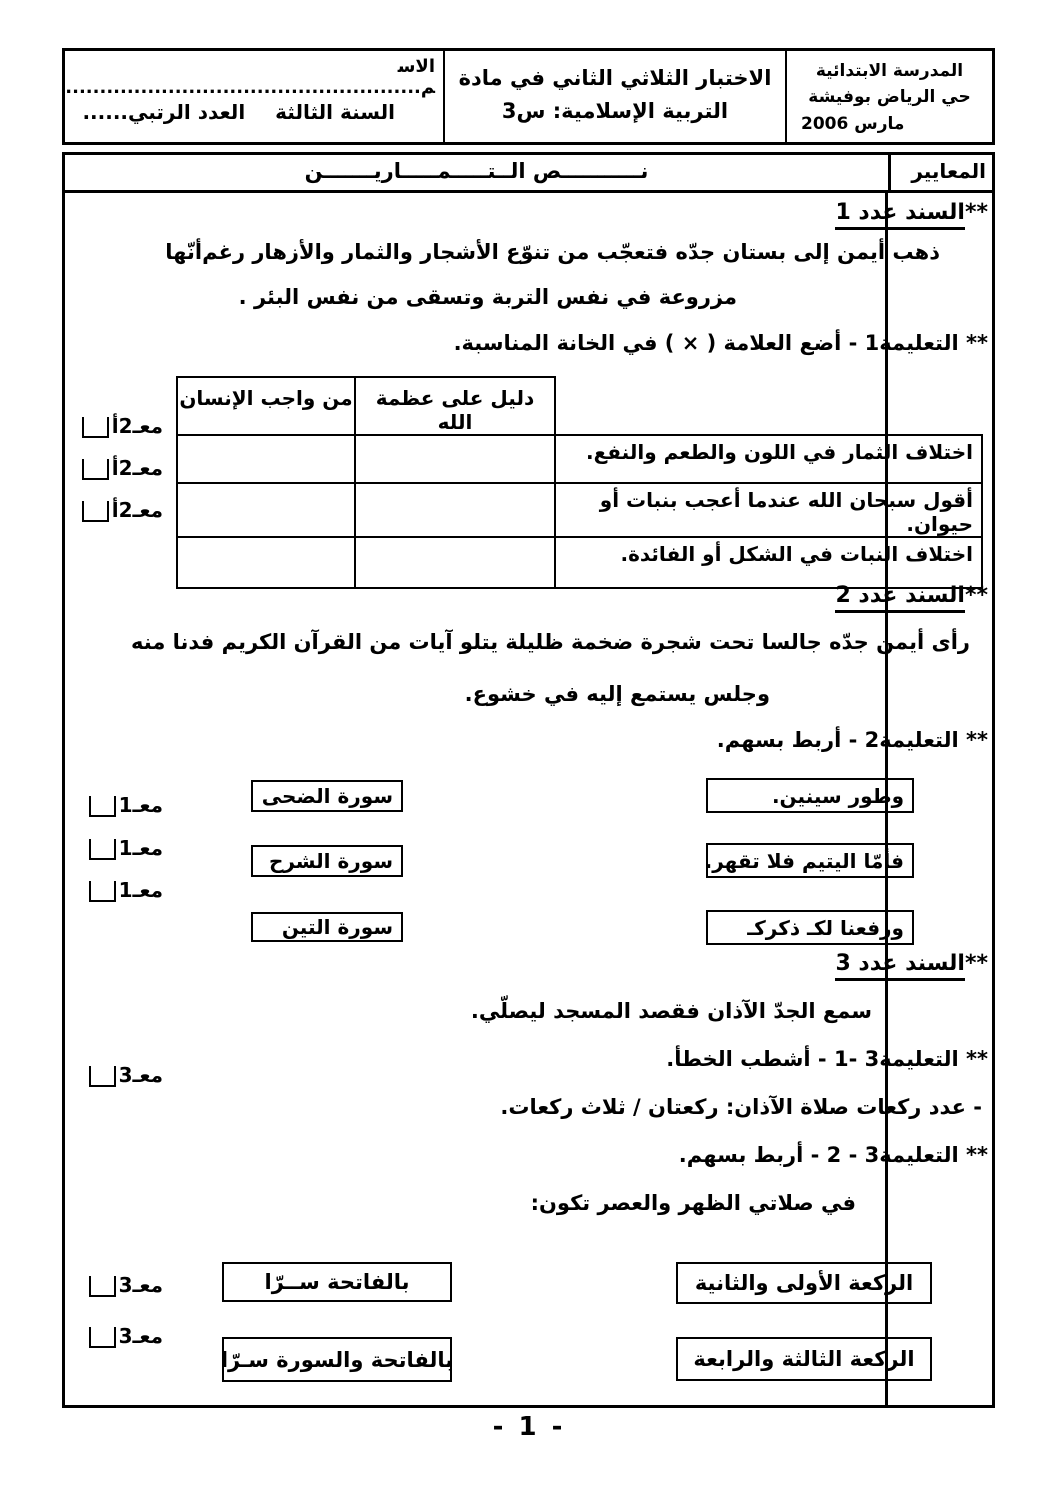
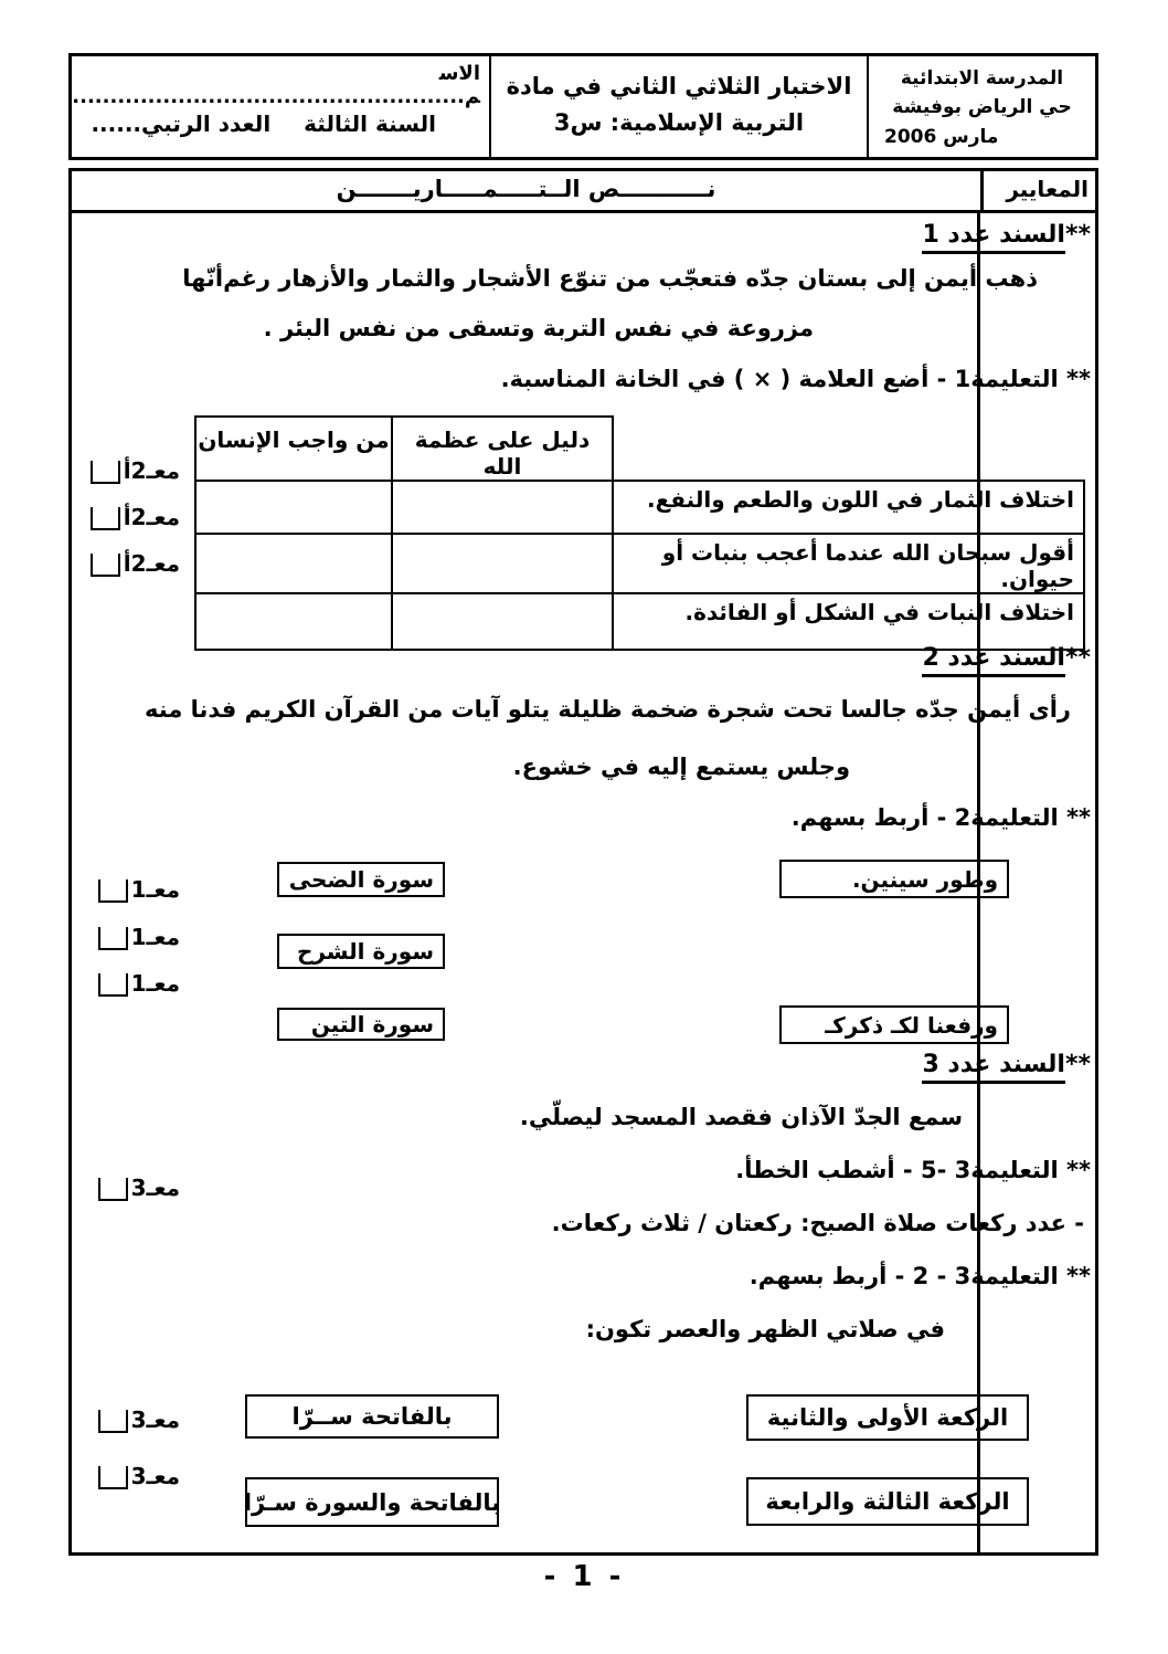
  المدرسة الابتدائية
  حي الرياض بوفيشة
  مارس 2006
  الاختبار الثلاثي الثاني في مادة
  التربية الإسلامية: س3
  الاسم....................................................
  السنة الثالثة
  العدد الرتبي......
  المعايير
  نـــــــــــص الــتـــــمـــــاريـــــــن
  معـ2أ
  معـ2أ
  معـ2أ
  معـ1
  معـ1
  معـ1
  معـ3
  معـ3
  معـ3
  **السند عدد 1
  ذهب أيمن إلى بستان جدّه فتعجّب من تنوّع الأشجار والثمار والأزهار رغم
  أنّها
  مزروعة في نفس التربة وتسقى من نفس البئر .
  ** التعليمة1 - أضع العلامة ( × ) في الخانة المناسبة.
  	دليل على عظمة الله	من واجب الإنسان
  اختلاف الثمار في اللون والطعم والنفع.
  أقول سبحان الله عندما أعجب بنبات أو حيوان.
  اختلاف النبات في الشكل أو الفائدة.
  **السند عدد 2
  رأى أيمن جدّه جالسا تحت شجرة ضخمة ظليلة يتلو آيات من القرآن الكريم فدنا منه
  وجلس يستمع إليه في خشوع.
  ** التعليمة2 - أربط بسهم.
  وطور سينين.
- فأمّا اليتيم فلا تقهر.
  ورفعنا لكـ ذكركـ
  سورة الضحى
  سورة الشرح
  سورة التين
  **السند عدد 3
  سمع الجدّ الآذان فقصد المسجد ليصلّي.
- ** التعليمة3 -1 - أشطب الخطأ.
+ ** التعليمة3 -5 - أشطب الخطأ.
- - عدد ركعات صلاة الآذان: ركعتان / ثلاث ركعات.
+ - عدد ركعات صلاة الصبح: ركعتان / ثلاث ركعات.
  ** التعليمة3 - 2 - أربط بسهم.
  في صلاتي الظهر والعصر تكون:
  الركعة الأولى والثانية
  الركعة الثالثة والرابعة
  بالفاتحة ســرّا
  بالفاتحة والسورة سـرّا
  - 1 -
